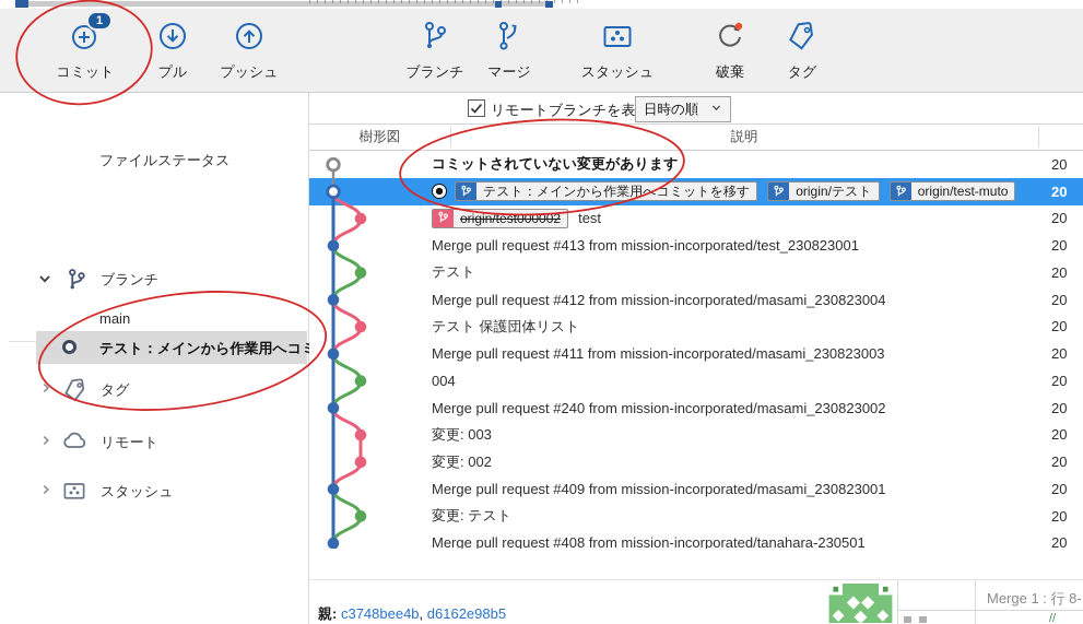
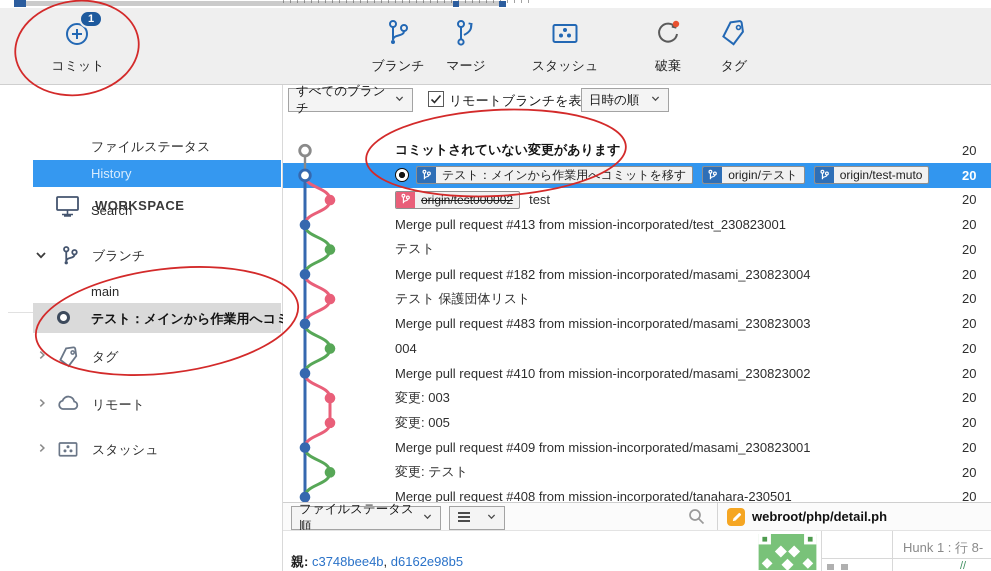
  1
  コミット
- プル
- プッシュ
  ブランチ
  マージ
  スタッシュ
  破棄
  タグ
+ WORKSPACE
  ファイルステータス
+ History
+ Search
  ブランチ
  main
  テスト：メインから作業用へコ
  タグ
  リモート
  スタッシュ
+ すべてのブランチ
  リモートブランチを表
  日時の順
- 樹形図
- 説明
  コミットされていない変更があります
  20
  テスト：メインから作業用へコミットを移す
  origin/テスト
  origin/test-muto
  20
  origin/test000002
  test
  20
  Merge pull request #413 from mission-incorporated/test_230823001
  20
  テスト
  20
- Merge pull request #412 from mission-incorporated/masami_230823004
+ Merge pull request #182 from mission-incorporated/masami_230823004
  20
  テスト 保護団体リスト
  20
- Merge pull request #411 from mission-incorporated/masami_230823003
+ Merge pull request #483 from mission-incorporated/masami_230823003
  20
  004
  20
- Merge pull request #240 from mission-incorporated/masami_230823002
+ Merge pull request #410 from mission-incorporated/masami_230823002
  20
  変更: 003
  20
- 変更: 002
+ 変更: 005
  20
  Merge pull request #409 from mission-incorporated/masami_230823001
  20
  変更: テスト
  20
  Merge pull request #408 from mission-incorporated/tanahara-230501
  20
+ ファイルステータス順
+ webroot/php/detail.ph
  親: c3748bee4b, d6162e98b5
- Merge 1 : 行 8-
+ Hunk 1 : 行 8-
  //
